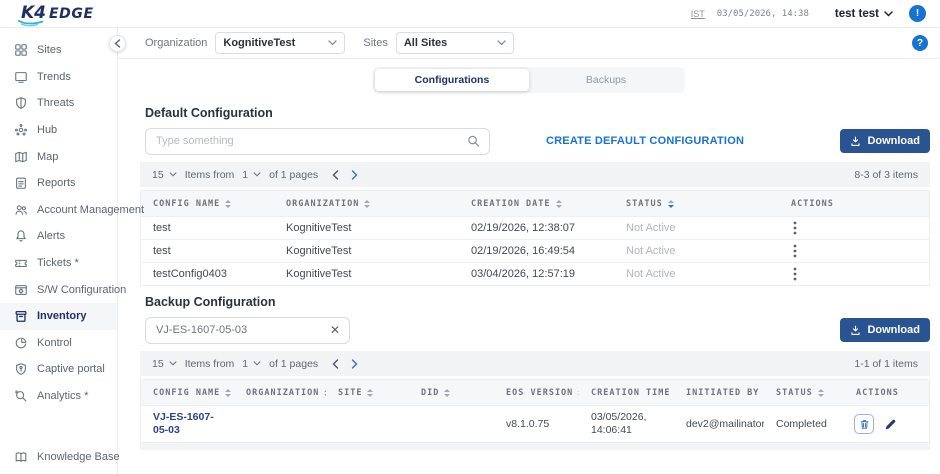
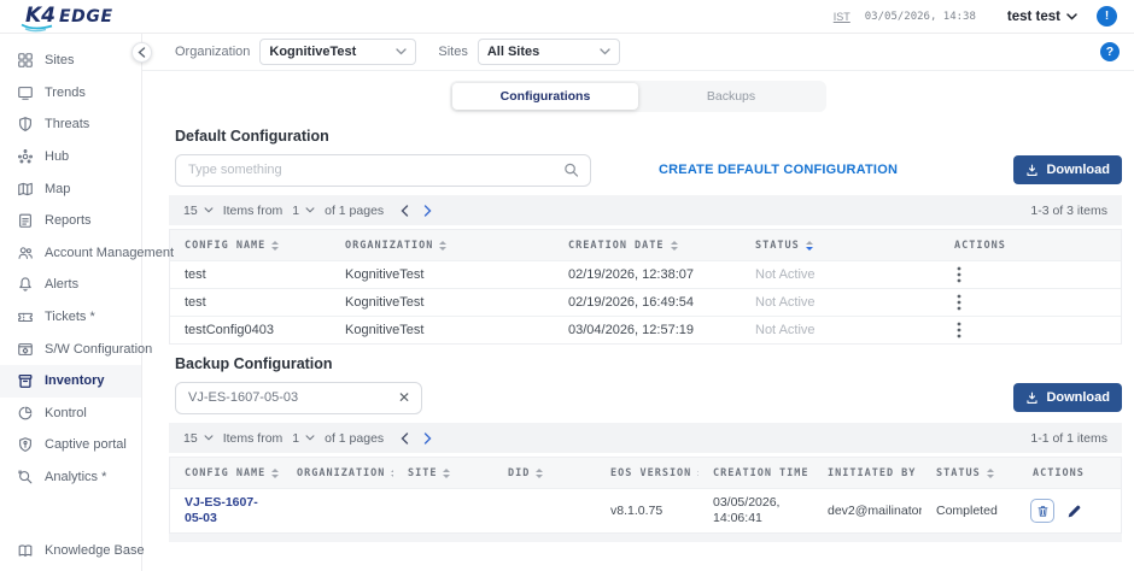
  K4
  EDGE
  IST
  03/05/2026, 14:38
  test test
  !
  Sites
  Trends
  Threats
  Hub
  Map
  Reports
  Account Management
  Alerts
  Tickets *
  S/W Configuration
  Inventory
  Kontrol
  Captive portal
  Analytics *
  Knowledge Base
  Organization
  KognitiveTest
  Sites
  All Sites
  ?
  Configurations
  Backups
  Default Configuration
  Type something
  CREATE DEFAULT CONFIGURATION
  Download
  15
  Items from
  1
  of 1 pages
- 8-3 of 3 items
+ 1-3 of 3 items
  CONFIG NAME
  ORGANIZATION
  CREATION DATE
  STATUS
  ACTIONS
  test
  KognitiveTest
  02/19/2026, 12:38:07
  Not Active
  test
  KognitiveTest
  02/19/2026, 16:49:54
  Not Active
  testConfig0403
  KognitiveTest
  03/04/2026, 12:57:19
  Not Active
  Backup Configuration
  VJ-ES-1607-05-03
  ✕
  Download
  15
  Items from
  1
  of 1 pages
  1-1 of 1 items
  CONFIG NAME
  ORGANIZATION
  SITE
  DID
  EOS VERSION
  CREATION TIME
  INITIATED BY
  STATUS
  ACTIONS
  VJ-ES-1607-05-03
  v8.1.0.75
  03/05/2026, 14:06:41
  dev2@mailinator
  Completed
